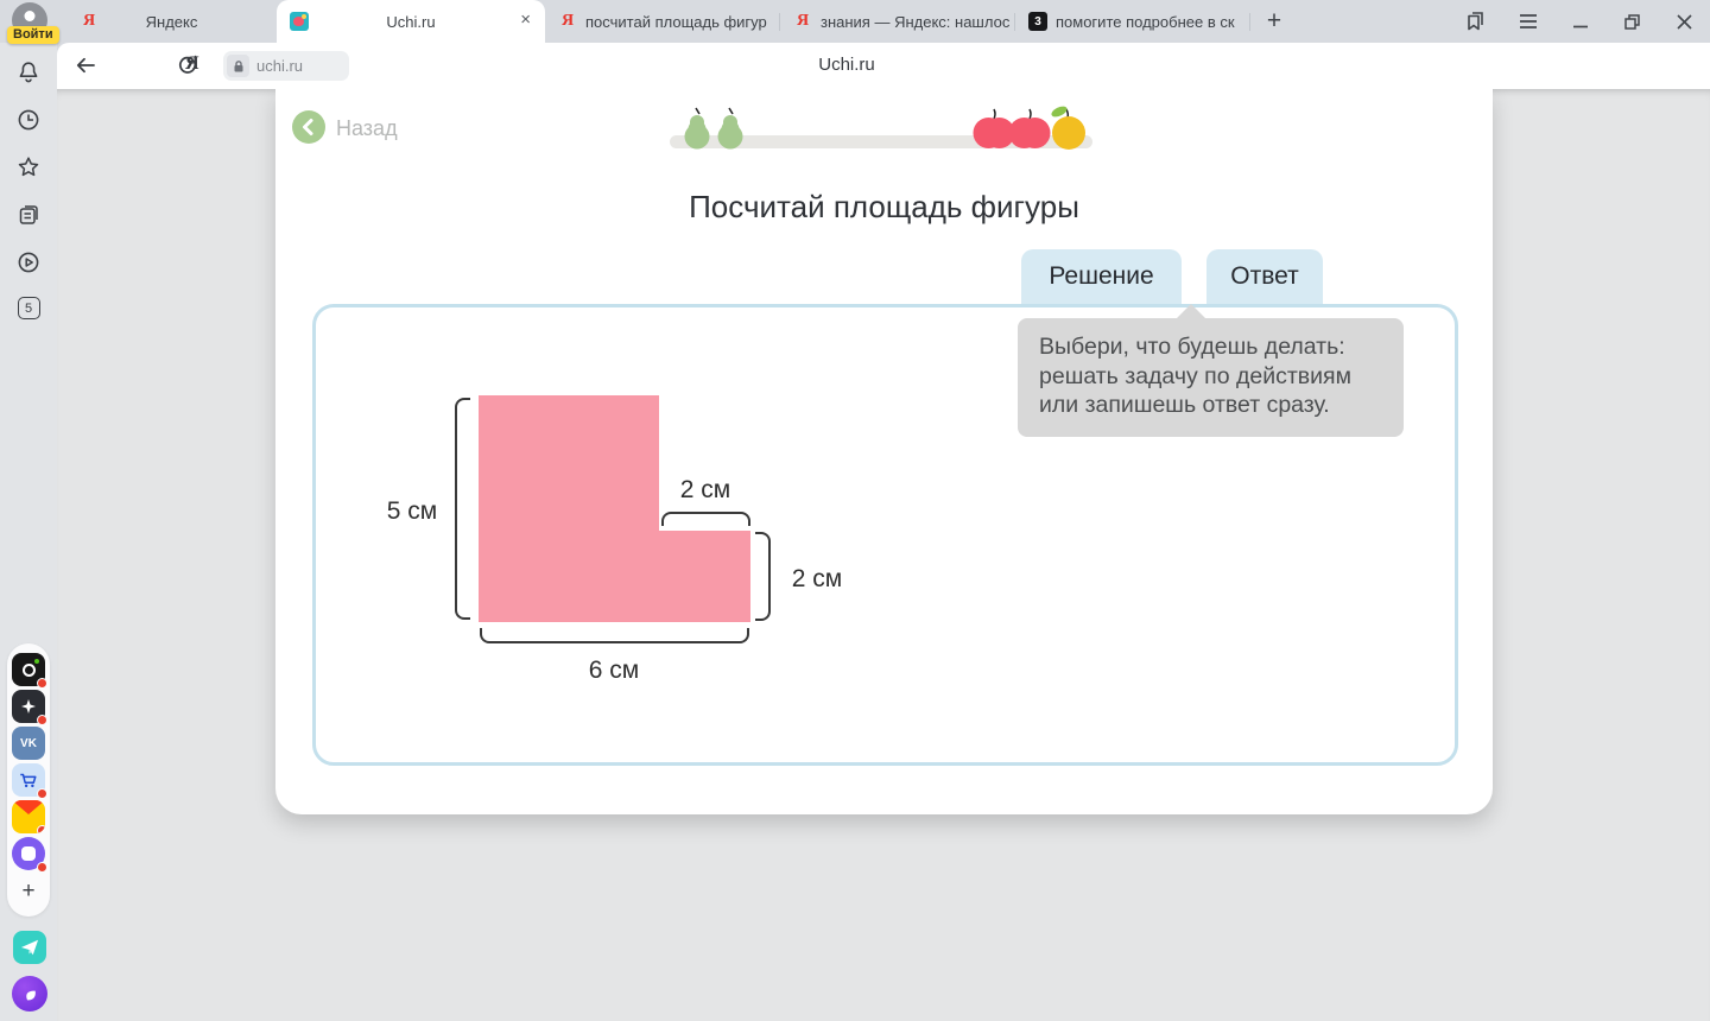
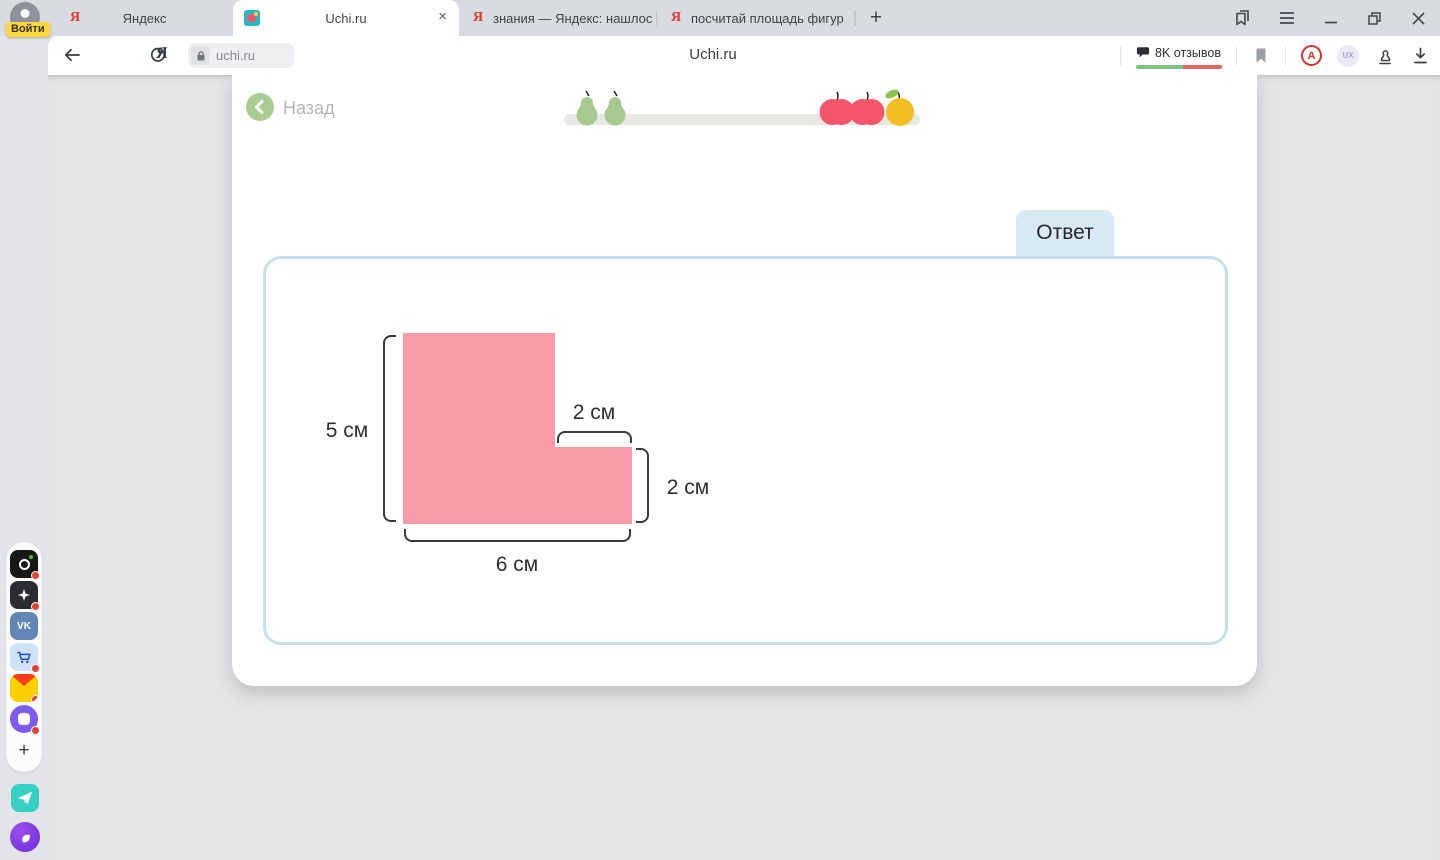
  Войти
  Я
  Яндекс
  Uchi.ru
  ×
  Я
- посчитай площадь фигур
+ знания — Яндекс: нашлос
  Я
- знания — Яндекс: нашлос
+ посчитай площадь фигур
- 3
- помогите подробнее в ск
  +
- 5
  VK
  +
  Я
  uchi.ru
  Uchi.ru
+ 8K отзывов
+ A
+ UX
  Назад
- Посчитай площадь фигуры
- Решение
  Ответ
- Выбери, что будешь делать: решать задачу по действиям или запишешь ответ сразу.
  5 см
  2 см
  2 см
  6 см
